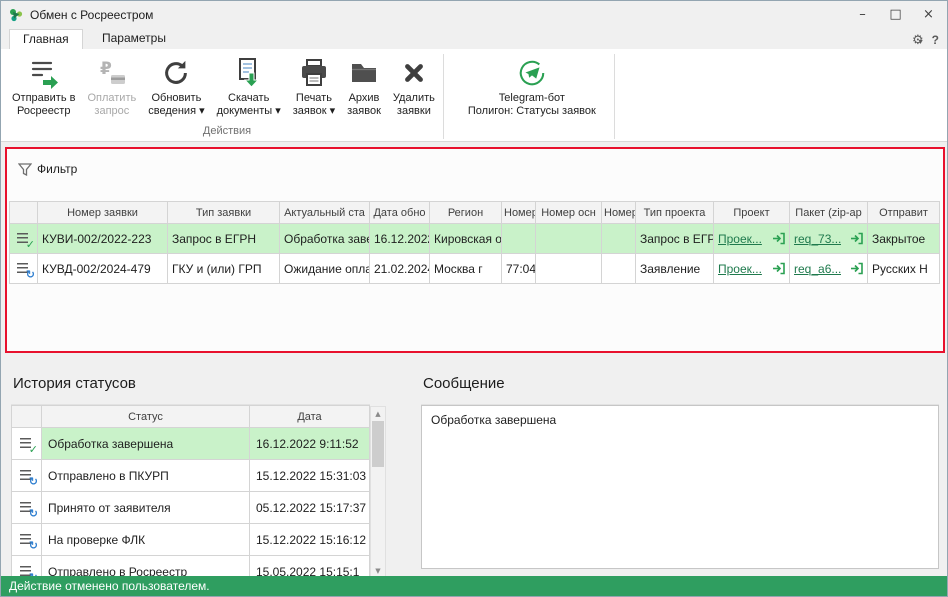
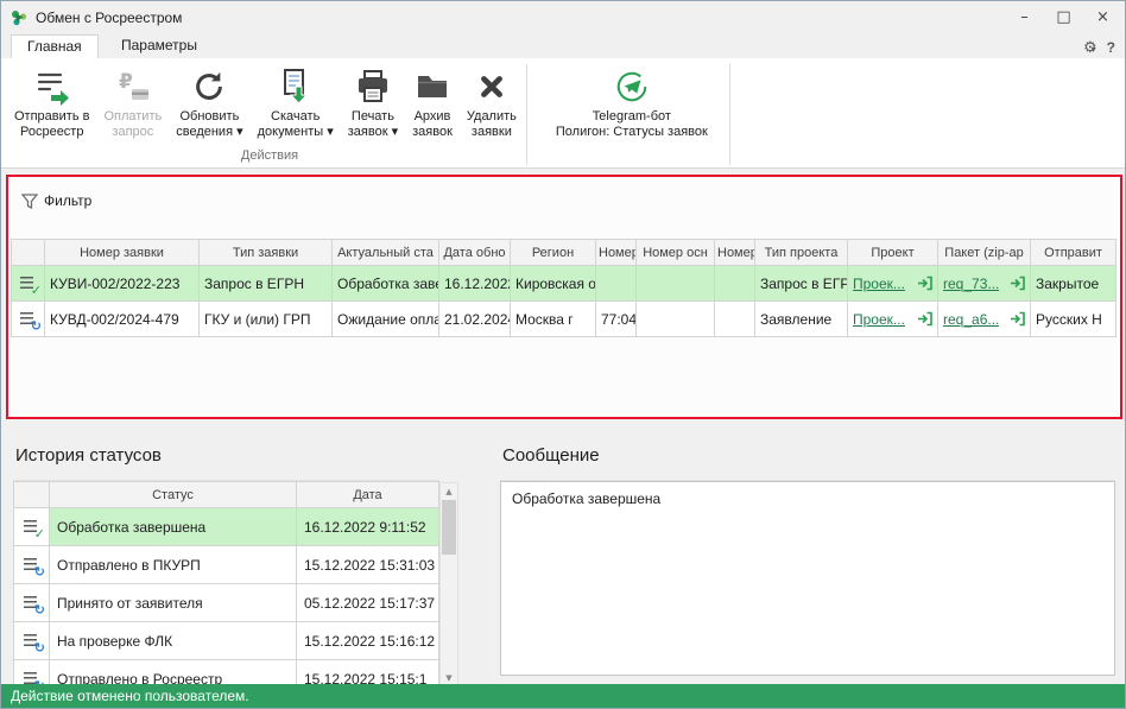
  Обмен с Росреестром
  –
  □
  ×
  Главная
  Параметры
  ⚙▾
  ?
  Отправить в
  Росреестр
  ₽
  Оплатить
  запрос
  Обновить
  сведения ▾
  Скачать
  документы ▾
  Печать
  заявок ▾
  Архив
  заявок
  Удалить
  заявки
  Telegram-бот
  Полигон: Статусы заявок
  Действия
  Фильтр
  	Номер заявки	Тип заявки	Актуальный ста	Дата обно	Регион	Номер	Номер осн	Номер	Тип проекта	Проект	Пакет (zip-ар	Отправит
  ✓	КУВИ-002/2022-223	Запрос в ЕГРН	Обработка зав	16.12.202	Кировская о				Запрос в ЕГР	Проек...	req_73...	Закрытое
  ↻	КУВД-002/2024-479	ГКУ и (или) ГРП	Ожидание опла	21.02.202	Москва г	77:04			Заявление	Проек...	req_a6...	Русских Н
  История статусов
  	Статус	Дата
  ✓	Обработка завершена	16.12.2022 9:11:52
  ↻	Отправлено в ПКУРП	15.12.2022 15:31:03
  ↻	Принято от заявителя	05.12.2022 15:17:37
  ↻	На проверке ФЛК	15.12.2022 15:16:12
- 	Отправлено в Росреестр	15.05.2022 15:15:1
+ 	Отправлено в Росреестр	15.12.2022 15:15:1
  ▲
  ▼
  Сообщение
  Обработка завершена
  Действие отменено пользователем.
